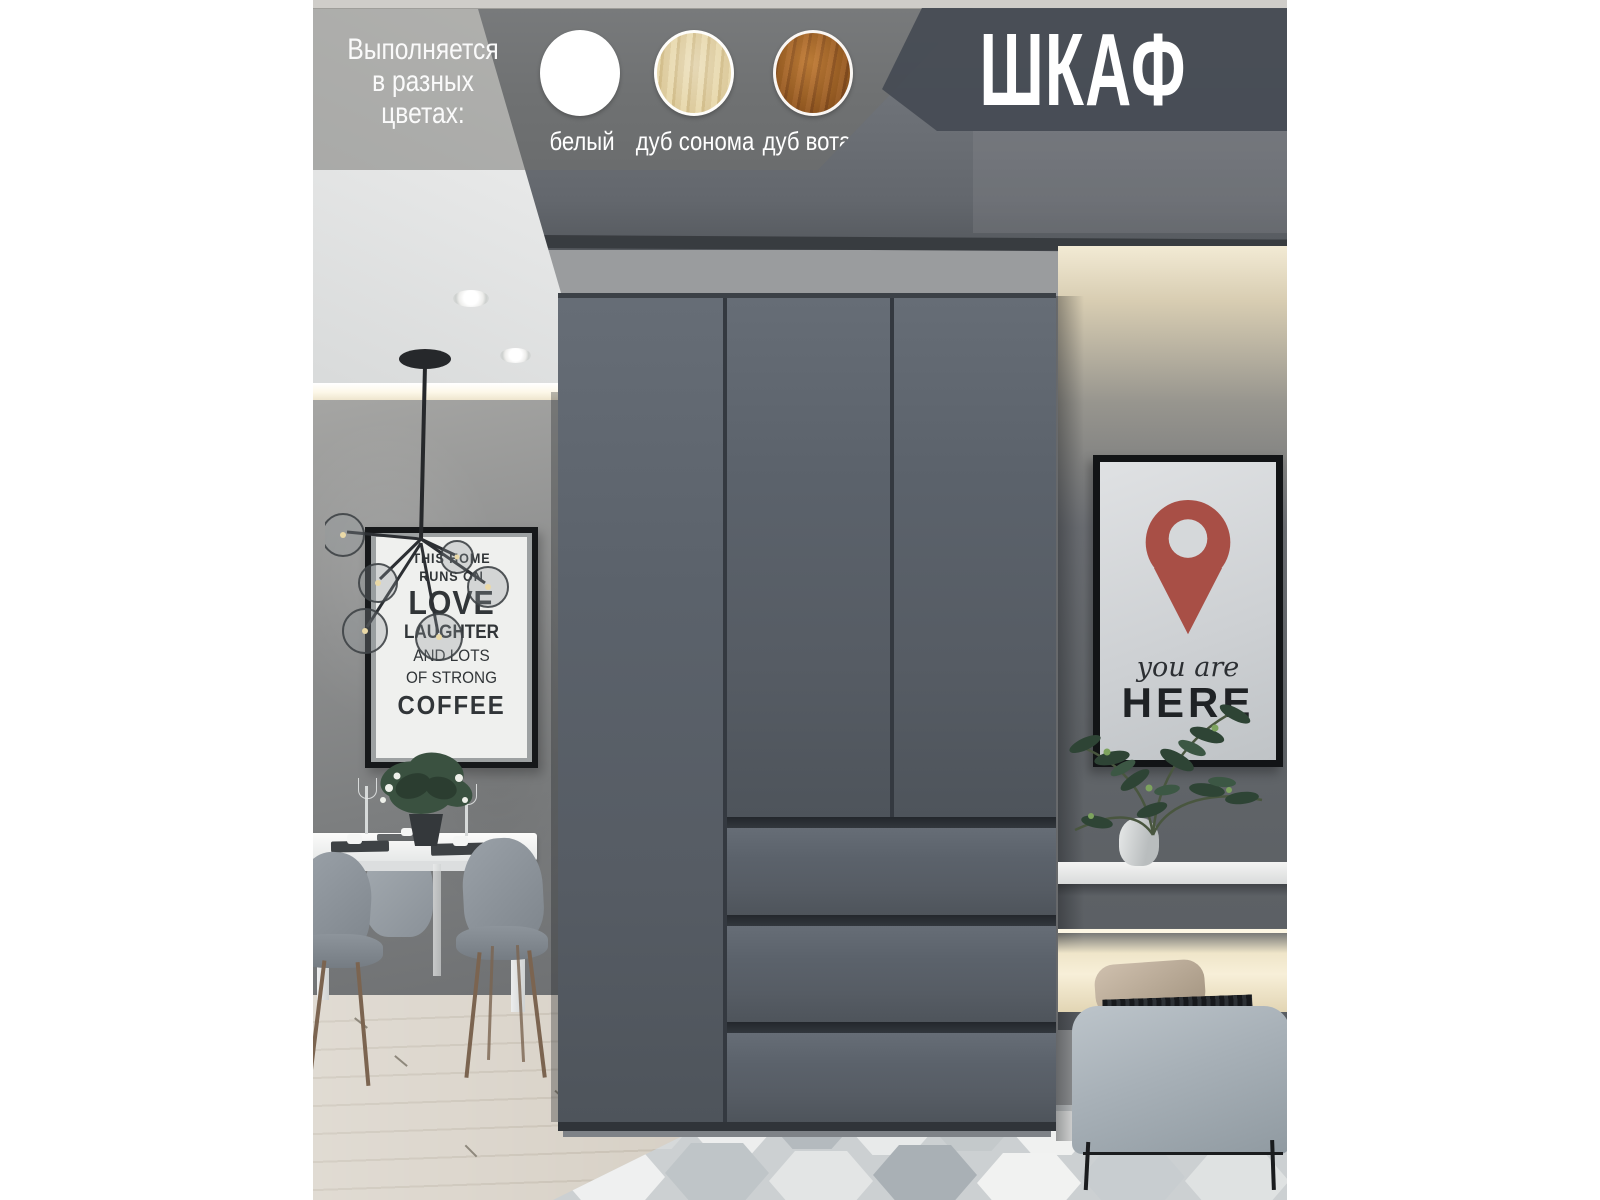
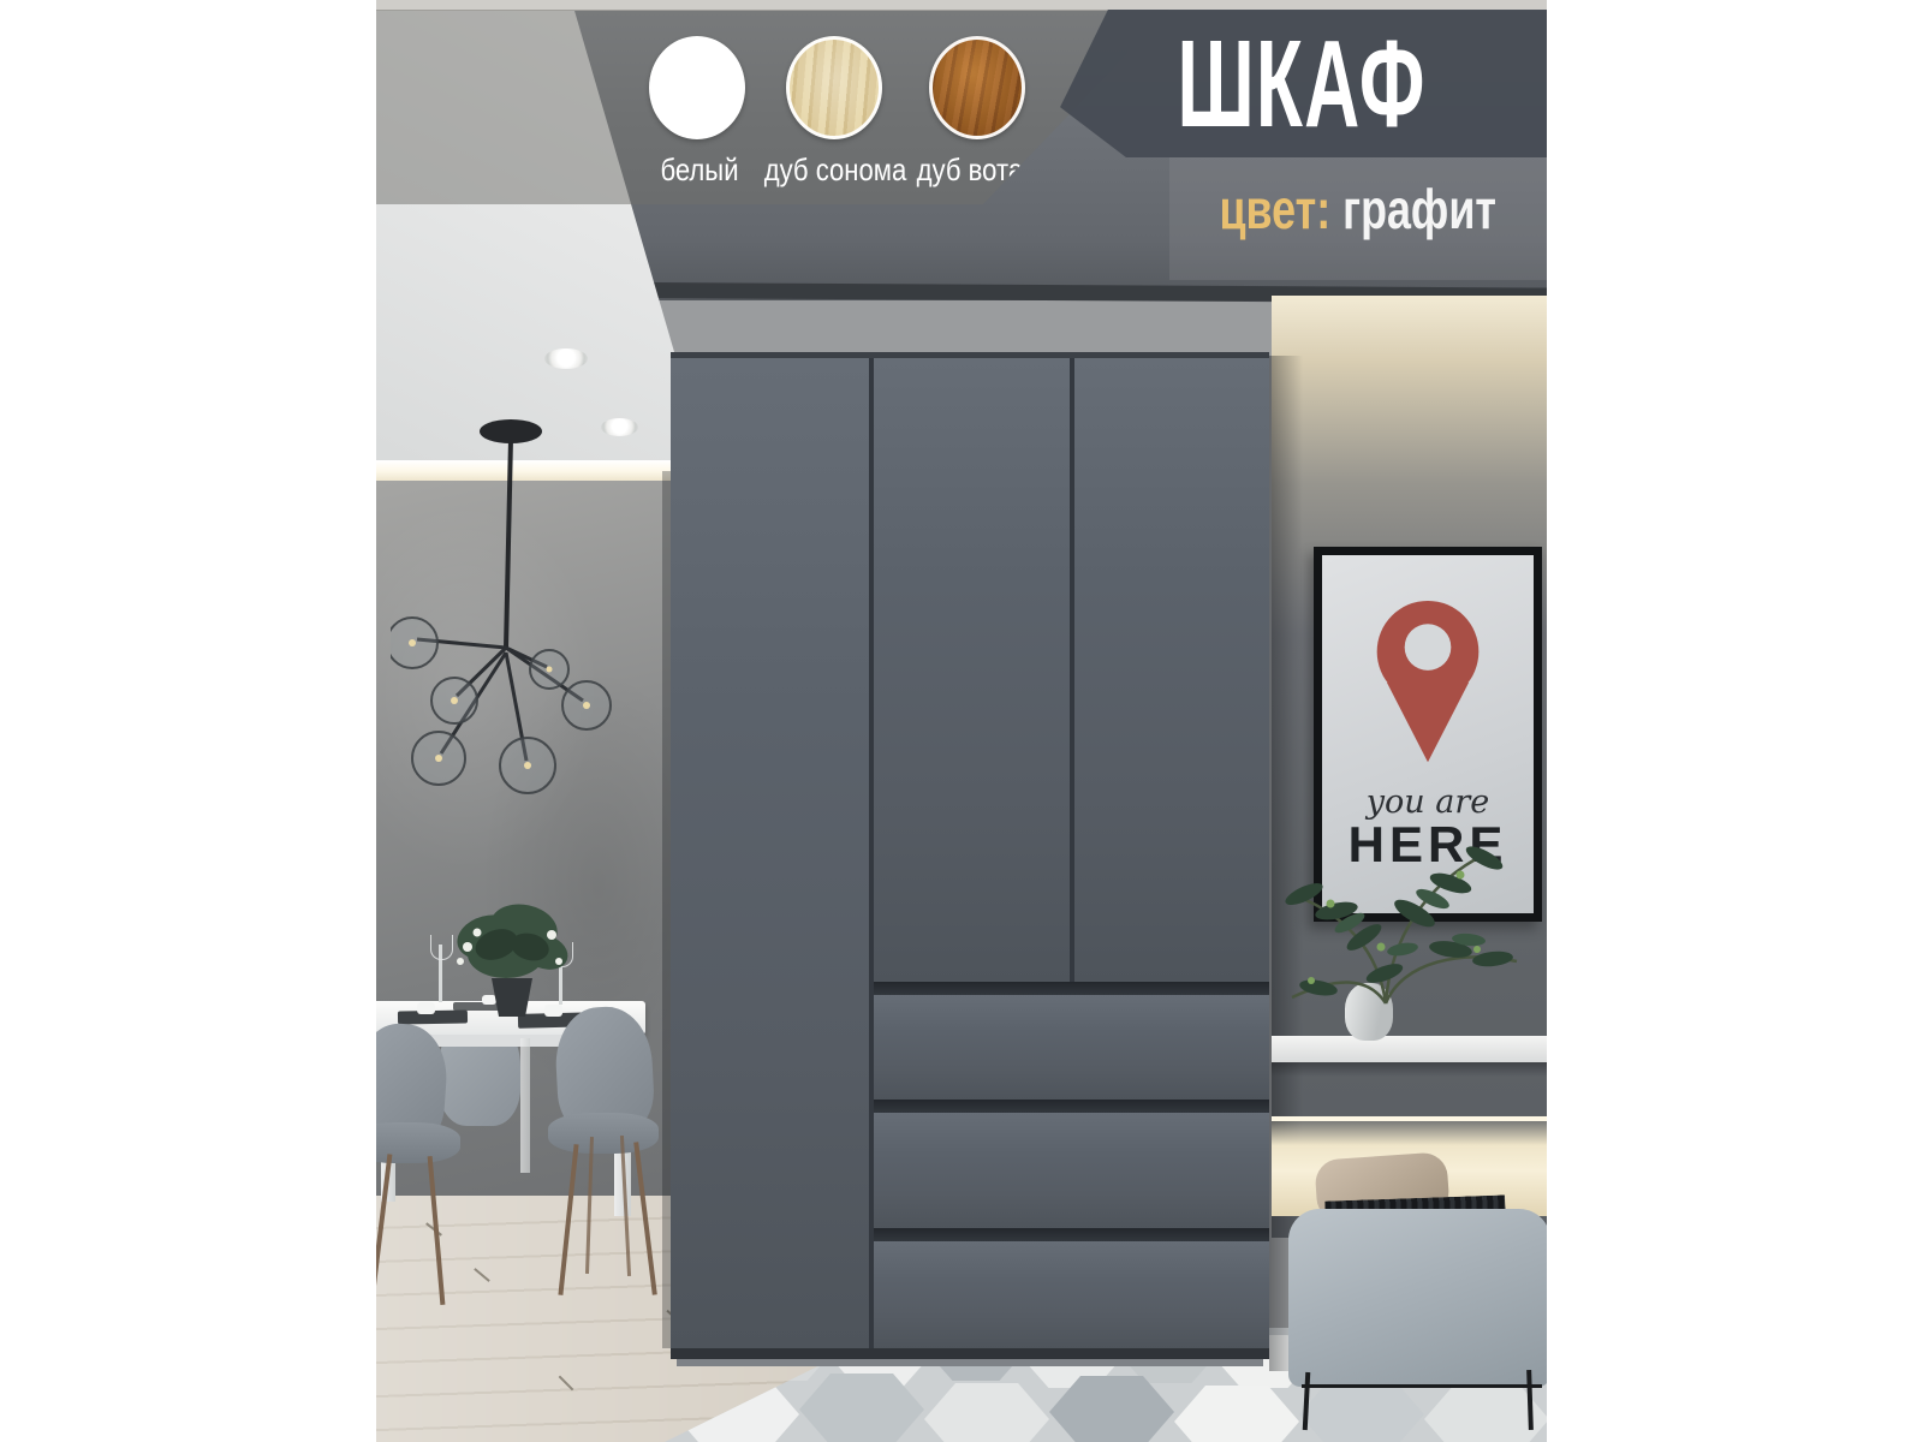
- THIS HOME
- RUNS ON
- LOVE
- LAUGHTER
- AND LOTS
- OF STRONG
- COFFEE
  you are
  HERE
- Выполняется
- в разных
- цветах:
  белый
  дуб сонома
  дуб вота
  ШКАФ
+ цвет: графит
